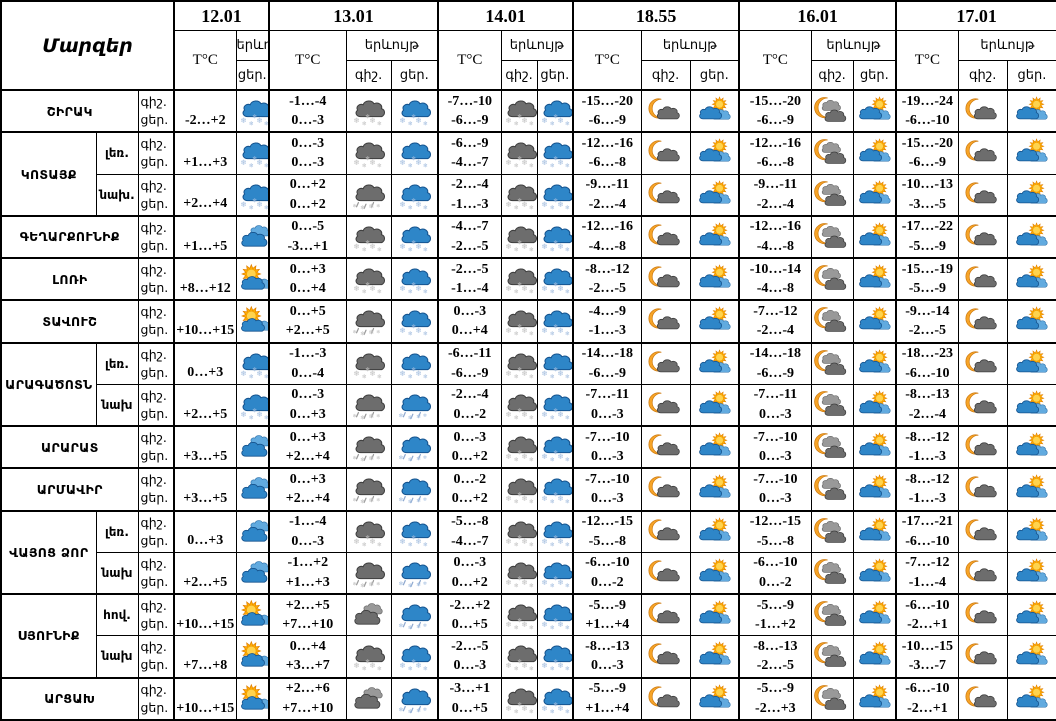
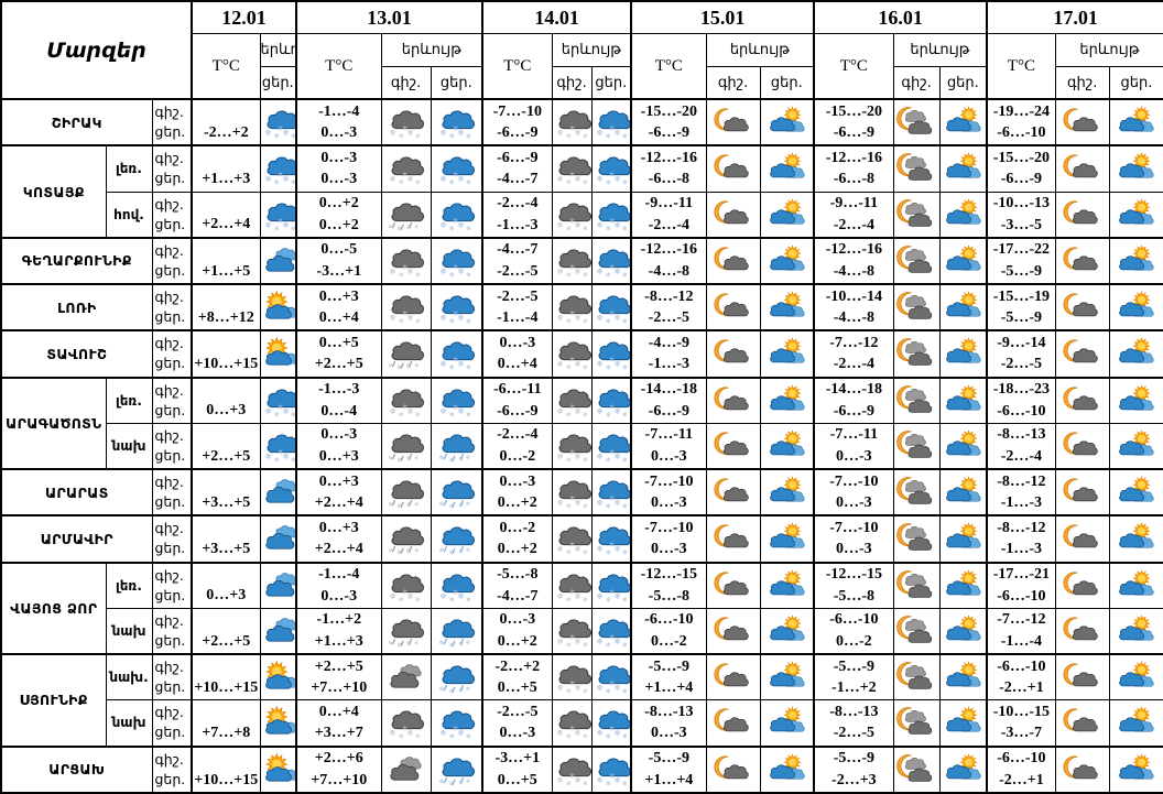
- Մարզեր	12.01	13.01	14.01	18.55	16.01	17.01
+ Մարզեր	12.01	13.01	14.01	15.01	16.01	17.01
  T°C	երևո	T°C	երևույթ	T°C	երևույթ	T°C	երևույթ	T°C	երևույթ	T°C	երևույթ
  ցեր.	գիշ.	ցեր.	գիշ.	ցեր.	գիշ.	ցեր.	գիշ.	ցեր.	գիշ.	ցեր.
  ՇԻՐԱԿ	գիշ.ցեր.	-2…+2	❄ ❄	-1…-40…-3	❄ ❄	❄ ❄	-7…-10-6…-9	❄ ❄	❄ ❄	-15…-20-6…-9			-15…-20-6…-9			-19…-24-6…-10
  ԿՈՏԱՅՔ	լեռ.	գիշ.ցեր.	+1…+3	❄ ❄	0…-30…-3	❄ ❄	❄ ❄	-6…-9-4…-7	❄ ❄	❄ ❄	-12…-16-6…-8			-12…-16-6…-8			-15…-20-6…-9
- նախ.	գիշ.ցեր.	+2…+4	❄ ❄	0…+20…+2	❄	❄ ❄	-2…-4-1…-3	❄ ❄	❄ ❄	-9…-11-2…-4			-9…-11-2…-4			-10…-13-3…-5
+ հով.	գիշ.ցեր.	+2…+4	❄ ❄	0…+20…+2	❄	❄ ❄	-2…-4-1…-3	❄ ❄	❄ ❄	-9…-11-2…-4			-9…-11-2…-4			-10…-13-3…-5
  ԳԵՂԱՐՔՈՒՆԻՔ	գիշ.ցեր.	+1…+5		0…-5-3…+1	❄ ❄	❄ ❄	-4…-7-2…-5	❄ ❄	❄ ❄	-12…-16-4…-8			-12…-16-4…-8			-17…-22-5…-9
  ԼՈՌԻ	գիշ.ցեր.	+8…+12		0…+30…+4	❄ ❄	❄ ❄	-2…-5-1…-4	❄ ❄	❄ ❄	-8…-12-2…-5			-10…-14-4…-8			-15…-19-5…-9
  ՏԱՎՈՒՇ	գիշ.ցեր.	+10…+15		0…+5+2…+5	❄	❄ ❄	0…-30…+4	❄ ❄	❄ ❄	-4…-9-1…-3			-7…-12-2…-4			-9…-14-2…-5
  ԱՐԱԳԱԾՈՏՆ	լեռ.	գիշ.ցեր.	0…+3	❄ ❄	-1…-30…-4	❄ ❄	❄ ❄	-6…-11-6…-9	❄ ❄	❄ ❄	-14…-18-6…-9			-14…-18-6…-9			-18…-23-6…-10
  նախ	գիշ.ցեր.	+2…+5	❄ ❄	0…-30…+3	❄		-2…-40…-2	❄ ❄	❄ ❄	-7…-110…-3			-7…-110…-3			-8…-13-2…-4
  ԱՐԱՐԱՏ	գիշ.ցեր.	+3…+5		0…+3+2…+4	❄		0…-30…+2	❄ ❄	❄ ❄	-7…-100…-3			-7…-100…-3			-8…-12-1…-3
  ԱՐՄԱՎԻՐ	գիշ.ցեր.	+3…+5		0…+3+2…+4	❄		0…-20…+2	❄ ❄	❄ ❄	-7…-100…-3			-7…-100…-3			-8…-12-1…-3
  ՎԱՅՈՑ ՁՈՐ	լեռ.	գիշ.ցեր.	0…+3		-1…-40…-3	❄ ❄	❄ ❄	-5…-8-4…-7	❄ ❄	❄ ❄	-12…-15-5…-8			-12…-15-5…-8			-17…-21-6…-10
  նախ	գիշ.ցեր.	+2…+5		-1…+2+1…+3	❄		0…-30…+2	❄ ❄	❄ ❄	-6…-100…-2			-6…-100…-2			-7…-12-1…-4
- ՍՅՈՒՆԻՔ	հով.	գիշ.ցեր.	+10…+15		+2…+5+7…+10			-2…+20…+5	❄ ❄	❄ ❄	-5…-9+1…+4			-5…-9-1…+2			-6…-10-2…+1
+ ՍՅՈՒՆԻՔ	նախ.	գիշ.ցեր.	+10…+15		+2…+5+7…+10			-2…+20…+5	❄ ❄	❄ ❄	-5…-9+1…+4			-5…-9-1…+2			-6…-10-2…+1
  նախ	գիշ.ցեր.	+7…+8		0…+4+3…+7	❄ ❄	❄ ❄	-2…-50…-3	❄ ❄	❄ ❄	-8…-130…-3			-8…-13-2…-5			-10…-15-3…-7
  ԱՐՑԱԽ	գիշ.ցեր.	+10…+15		+2…+6+7…+10			-3…+10…+5	❄ ❄	❄ ❄	-5…-9+1…+4			-5…-9-2…+3			-6…-10-2…+1
